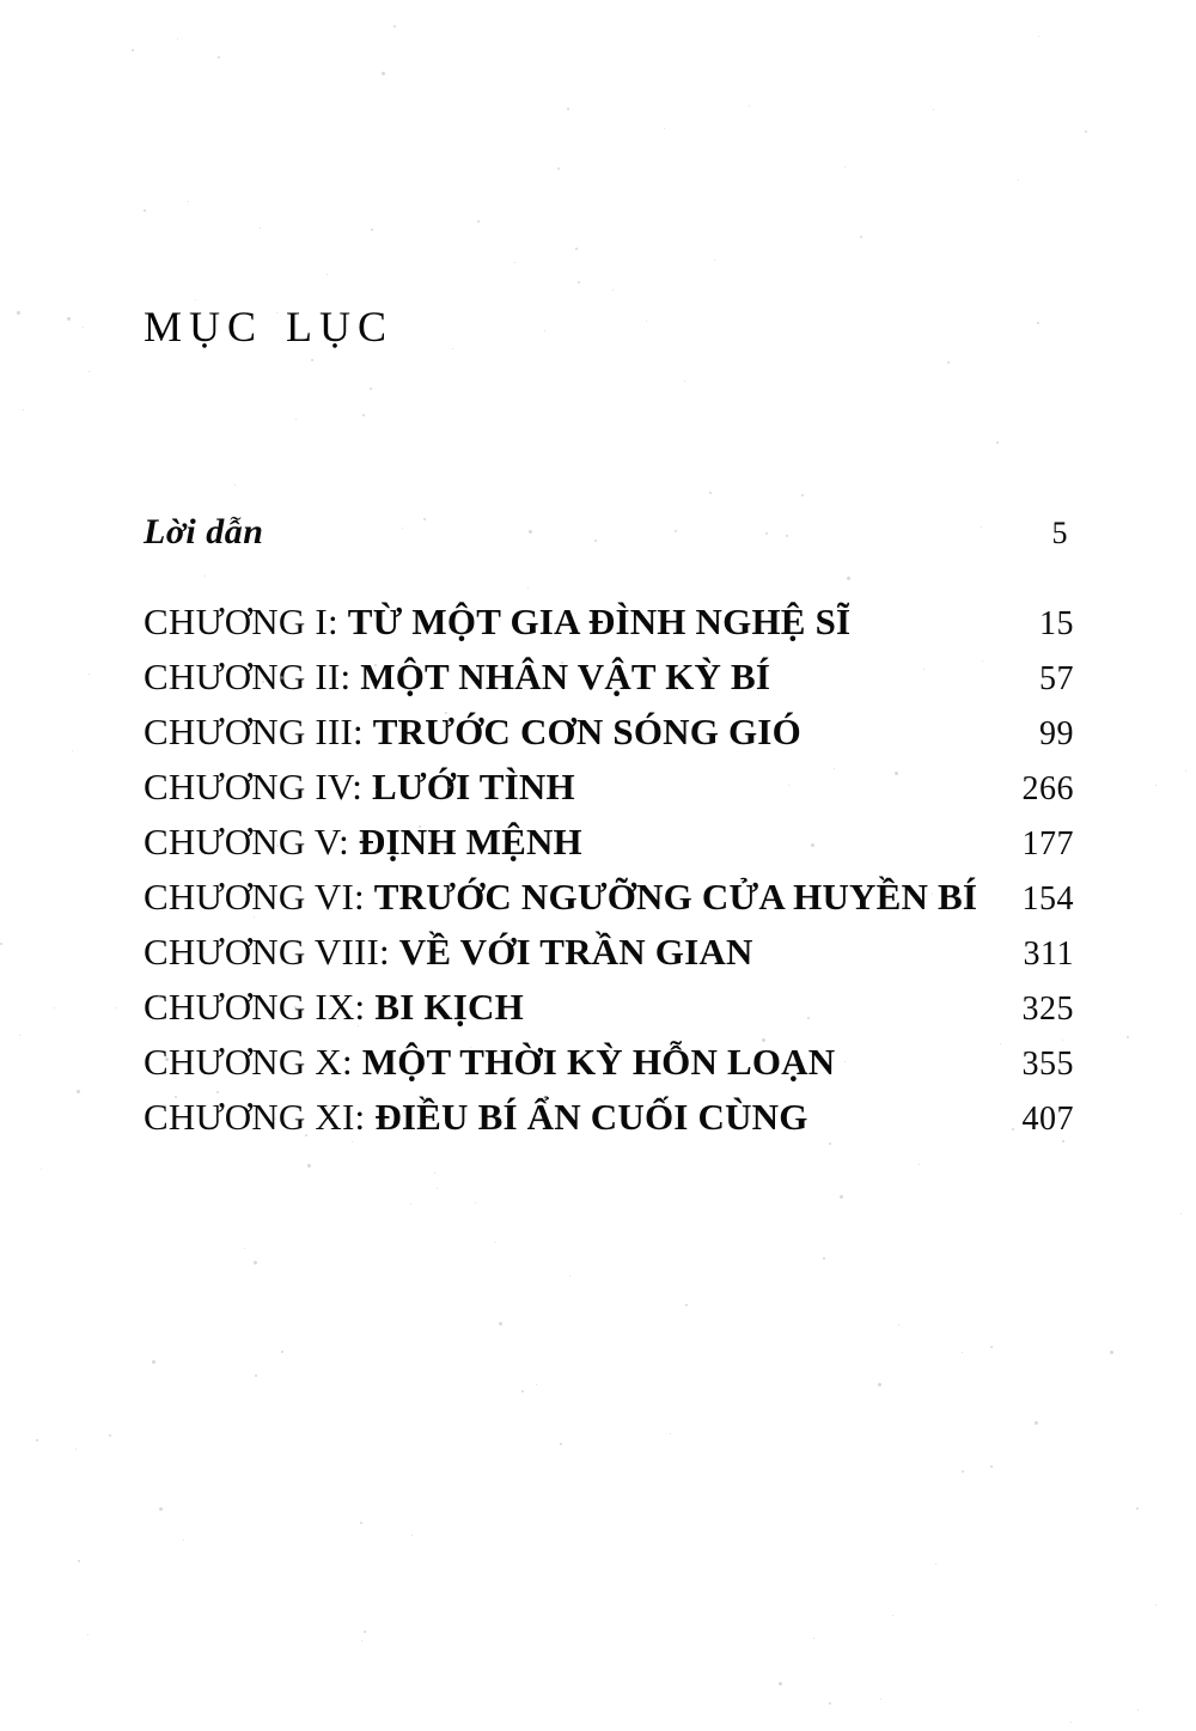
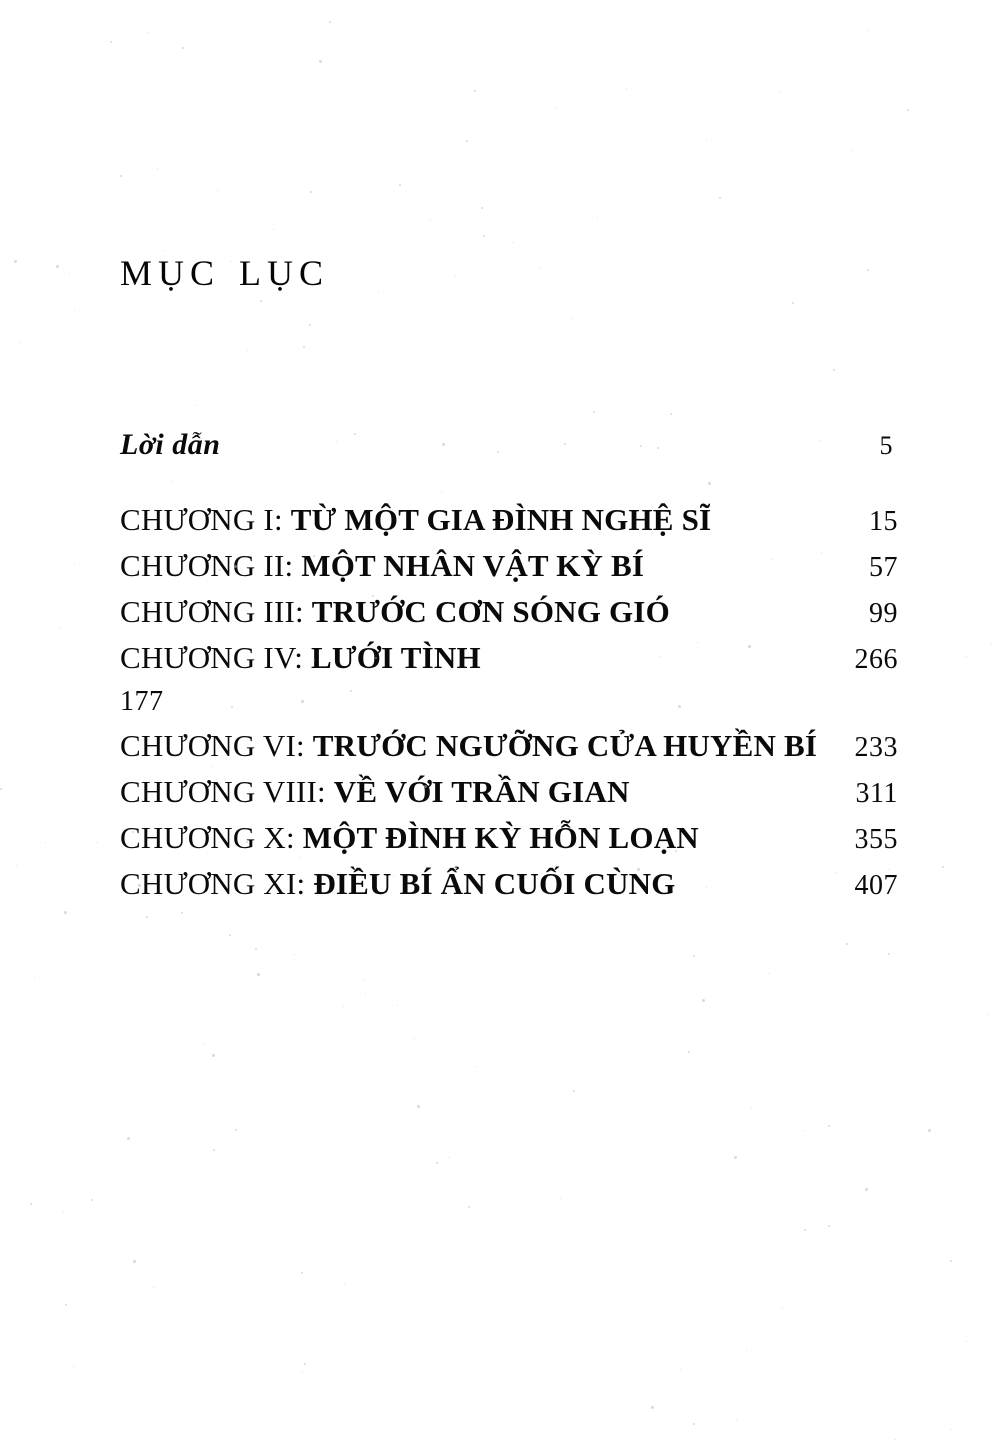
  mục lục
  Lời dẫn
  5
  CHƯƠNG I: TỪ MỘT GIA ĐÌNH NGHỆ SĨ
  15
  CHƯƠNG II: MỘT NHÂN VẬT KỲ BÍ
  57
  CHƯƠNG III: TRƯỚC CƠN SÓNG GIÓ
  99
  CHƯƠNG IV: LƯỚI TÌNH
  266
- CHƯƠNG V: ĐỊNH MỆNH
  177
  CHƯƠNG VI: TRƯỚC NGƯỠNG CỬA HUYỀN BÍ
- 154
+ 233
  CHƯƠNG VIII: VỀ VỚI TRẦN GIAN
  311
- CHƯƠNG IX: BI KỊCH
- 325
- CHƯƠNG X: MỘT THỜI KỲ HỖN LOẠN
+ CHƯƠNG X: MỘT ĐÌNH KỲ HỖN LOẠN
  355
  CHƯƠNG XI: ĐIỀU BÍ ẨN CUỐI CÙNG
  407
